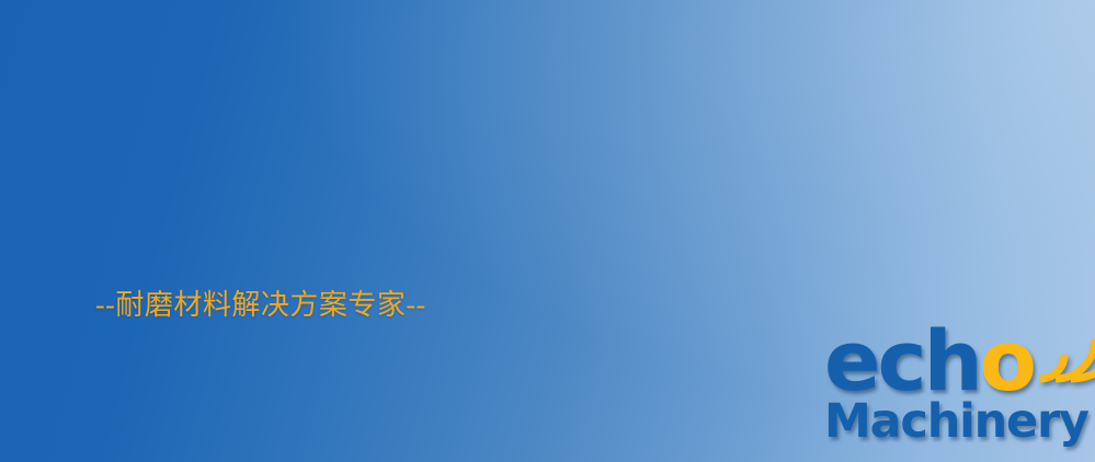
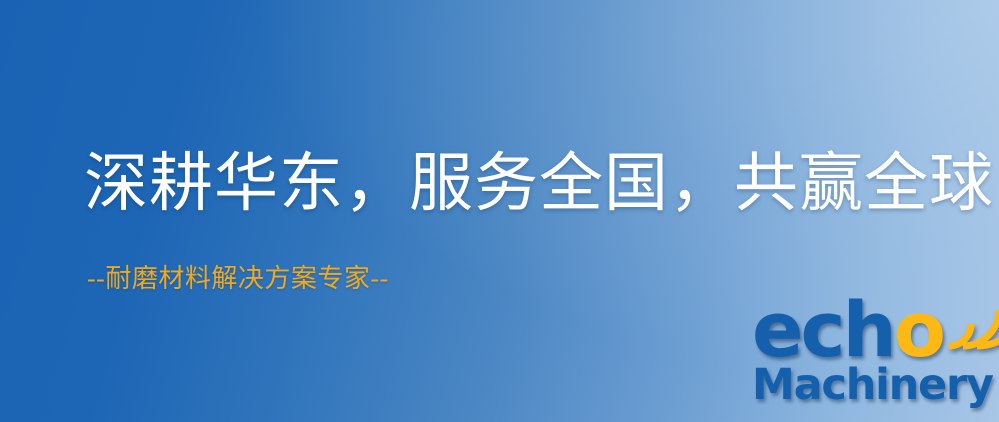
+ 深耕华东，服务全国，共赢全球
  --耐磨材料解决方案专家--
  echo
  Machinery
